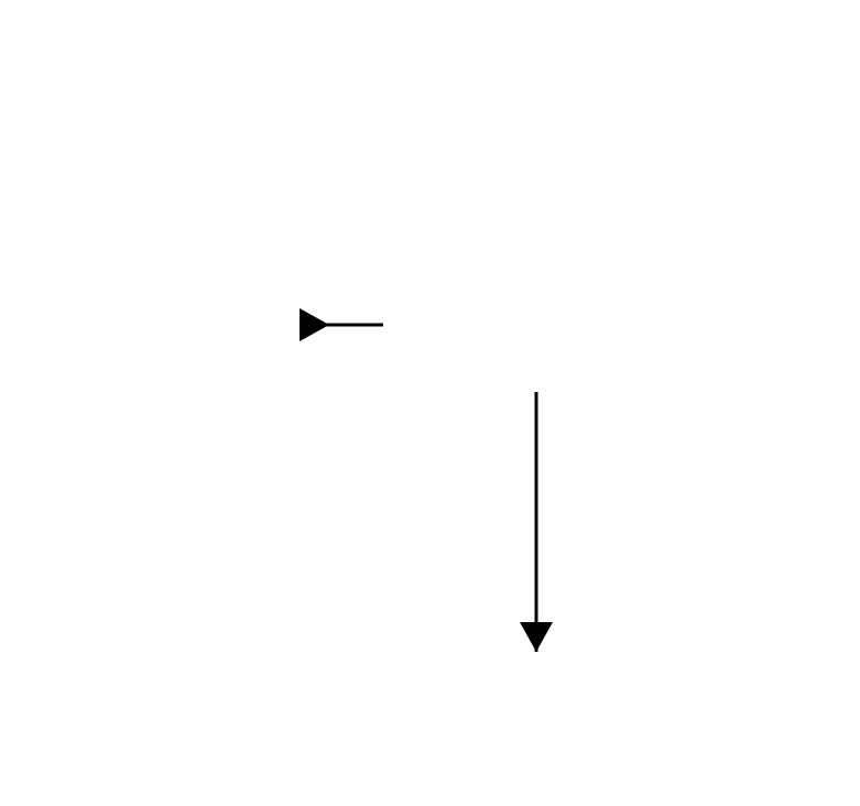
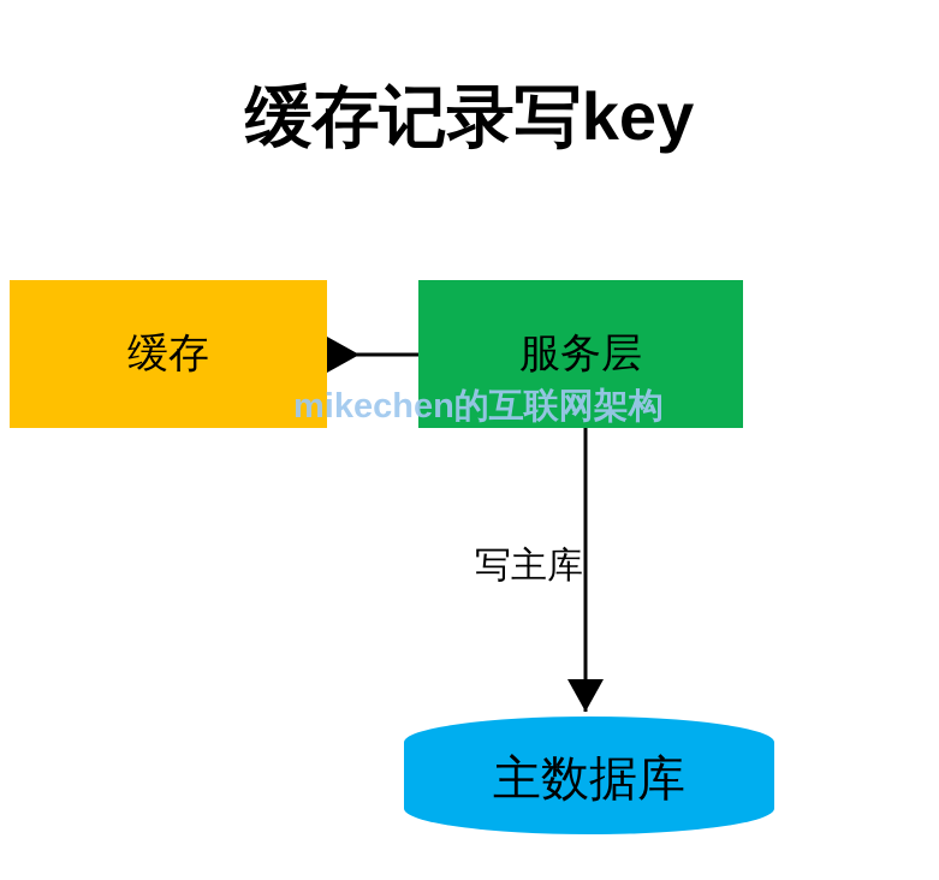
+ 缓存记录写key
+ 缓存
+ 服务层
+ 主数据库
+ 写主库
+ mikechen的互联网架构
